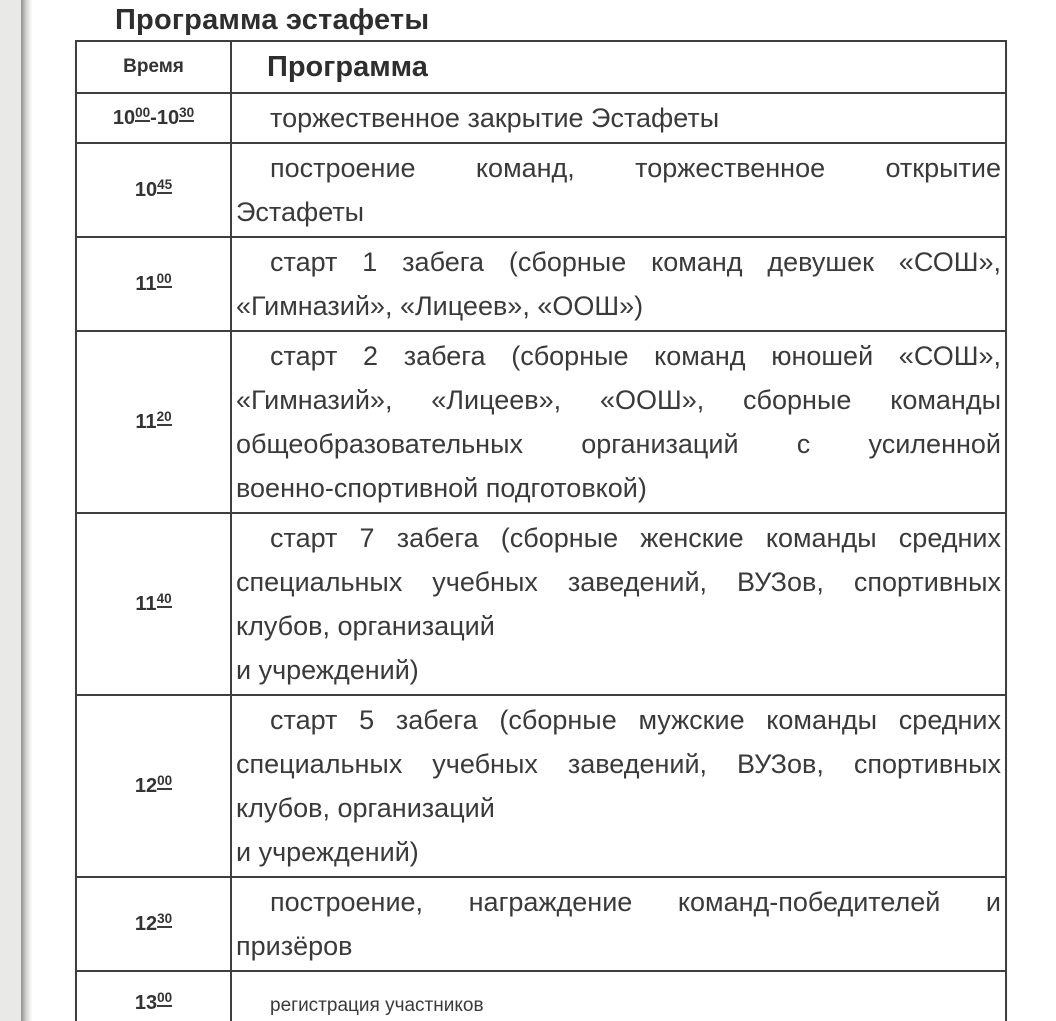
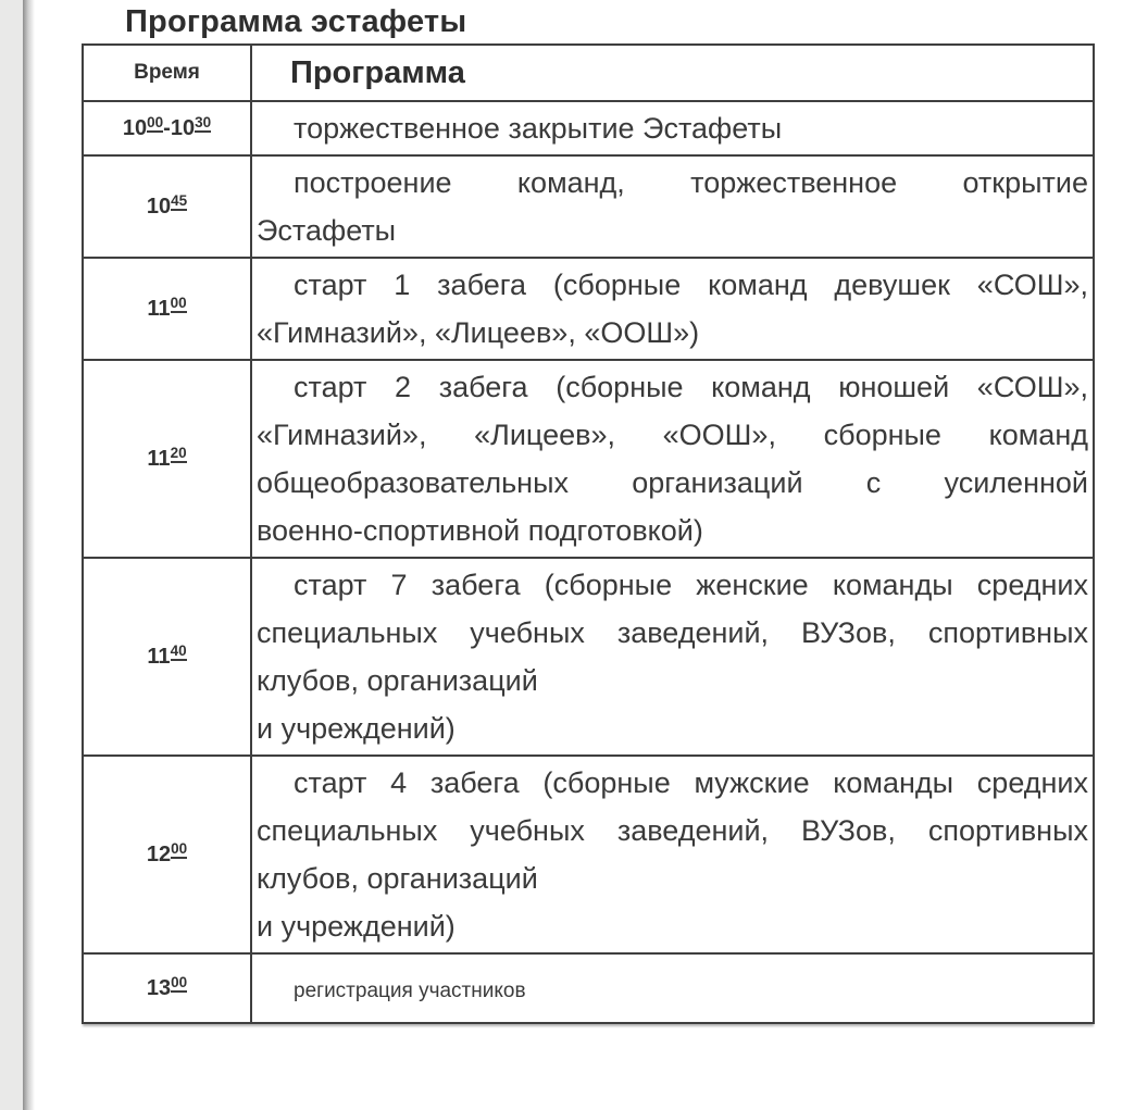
  Программа эстафеты
  Время	Программа
  1000-1030	торжественное закрытие Эстафеты
  1045	построение команд, торжественное открытиеЭстафеты
  1100	старт 1 забега (сборные команд девушек «СОШ»,«Гимназий», «Лицеев», «ООШ»)
- 1120	старт 2 забега (сборные команд юношей «СОШ»,«Гимназий», «Лицеев», «ООШ», сборные командыобщеобразовательных организаций с усиленнойвоенно-спортивной подготовкой)
+ 1120	старт 2 забега (сборные команд юношей «СОШ»,«Гимназий», «Лицеев», «ООШ», сборные командобщеобразовательных организаций с усиленнойвоенно-спортивной подготовкой)
  1140	старт 7 забега (сборные женские команды среднихспециальных учебных заведений, ВУЗов, спортивныхклубов, организацийи учреждений)
- 1200	старт 5 забега (сборные мужские команды среднихспециальных учебных заведений, ВУЗов, спортивныхклубов, организацийи учреждений)
+ 1200	старт 4 забега (сборные мужские команды среднихспециальных учебных заведений, ВУЗов, спортивныхклубов, организацийи учреждений)
- 1230	построение, награждение команд-победителей ипризёров
  1300	регистрация участников
